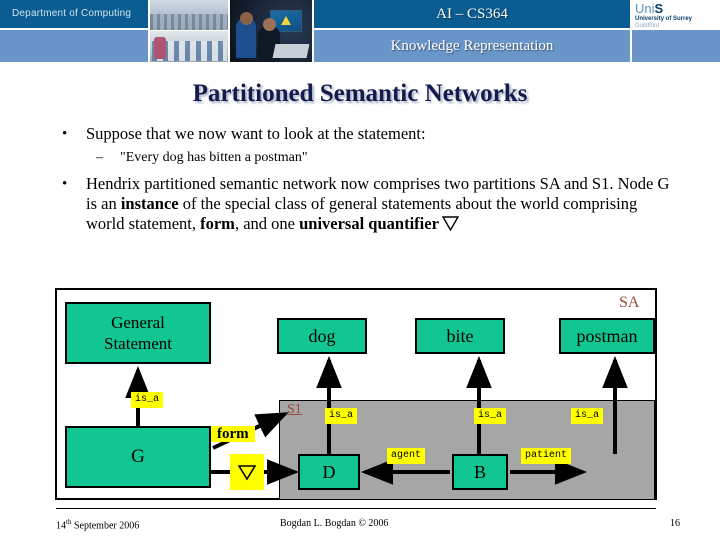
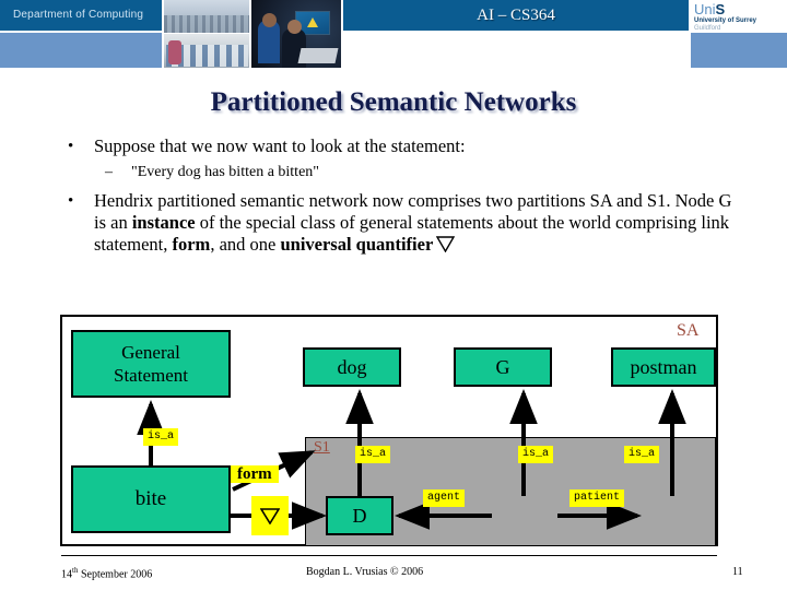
  Department of Computing
  AI – CS364
- Knowledge Representation
  UniS
  Partitioned Semantic Networks
  •
  Suppose that we now want to look at the statement:
  –
- "Every dog has bitten a postman"
+ "Every dog has bitten a bitten"
  •
- Hendrix partitioned semantic network now comprises two partitions SA and S1. Node G is an instance of the special class of general statements about the world comprising world statement, form, and one universal quantifier
+ Hendrix partitioned semantic network now comprises two partitions SA and S1. Node G is an instance of the special class of general statements about the world comprising link statement, form, and one universal quantifier
  S1
  SA
  General
  Statement
- G
+ bite
  dog
- bite
+ G
  postman
  D
- B
  is_a
  is_a
  is_a
  is_a
  agent
  patient
  form
  14th September 2006
- Bogdan L. Bogdan © 2006
+ Bogdan L. Vrusias © 2006
- 16
+ 11
